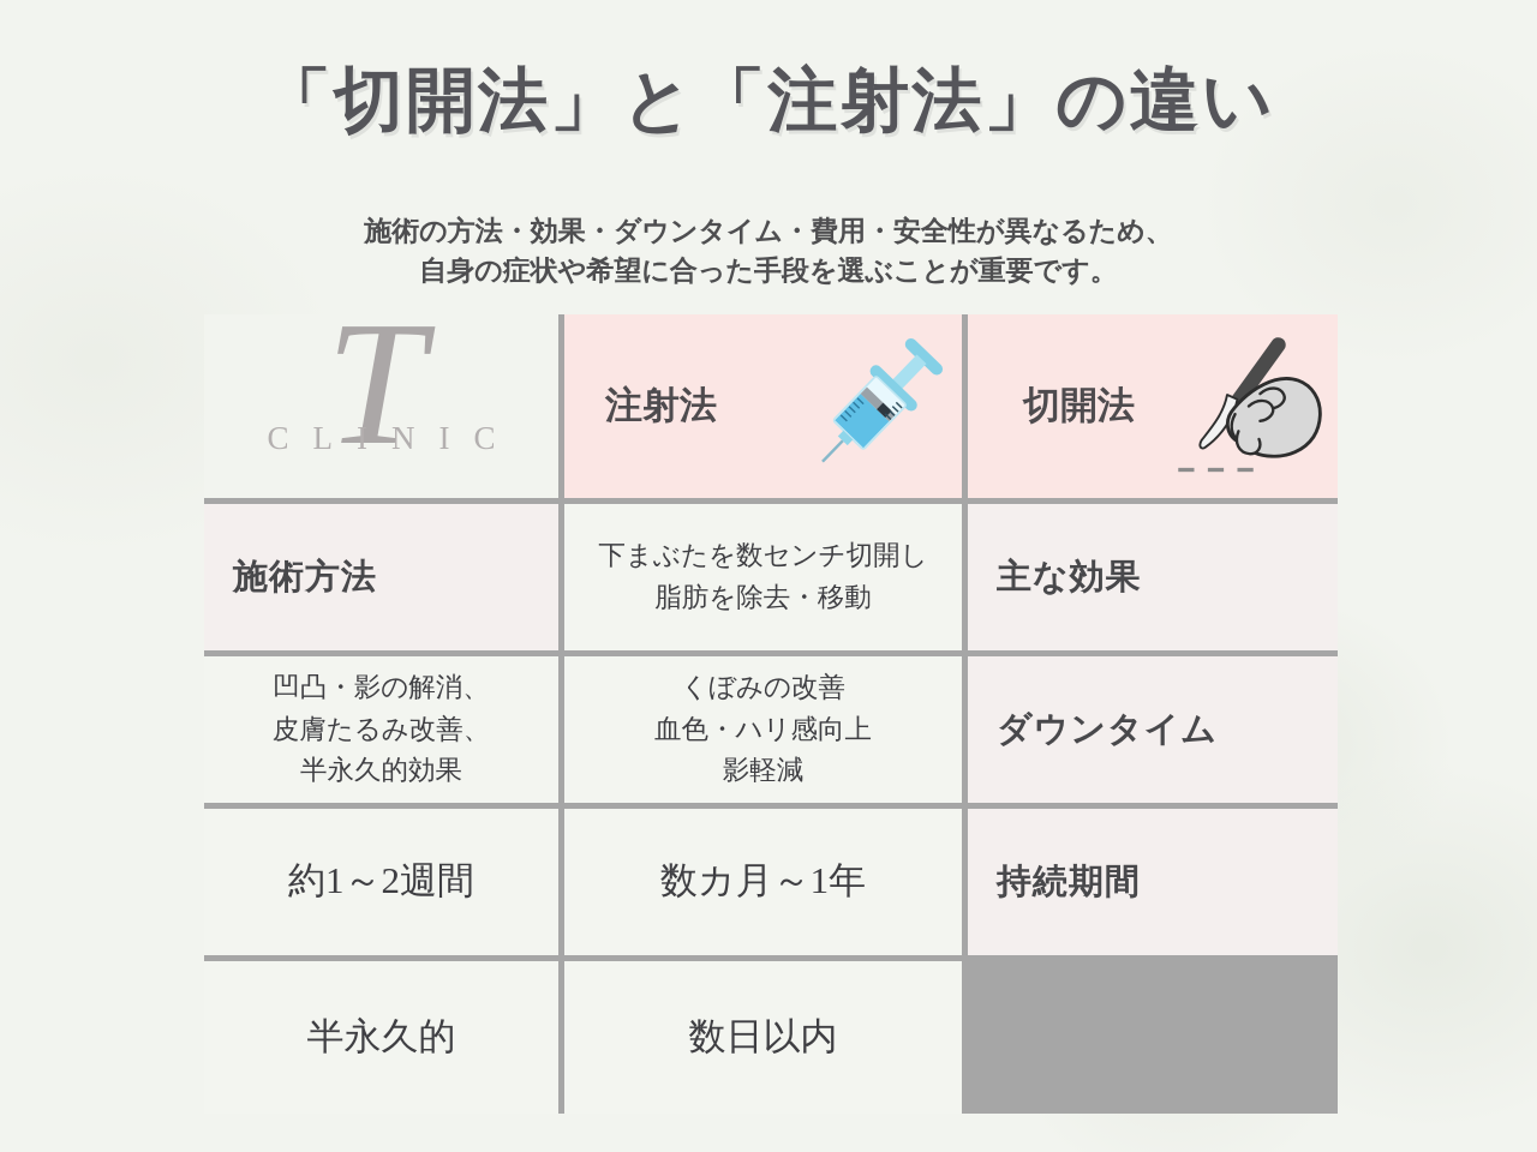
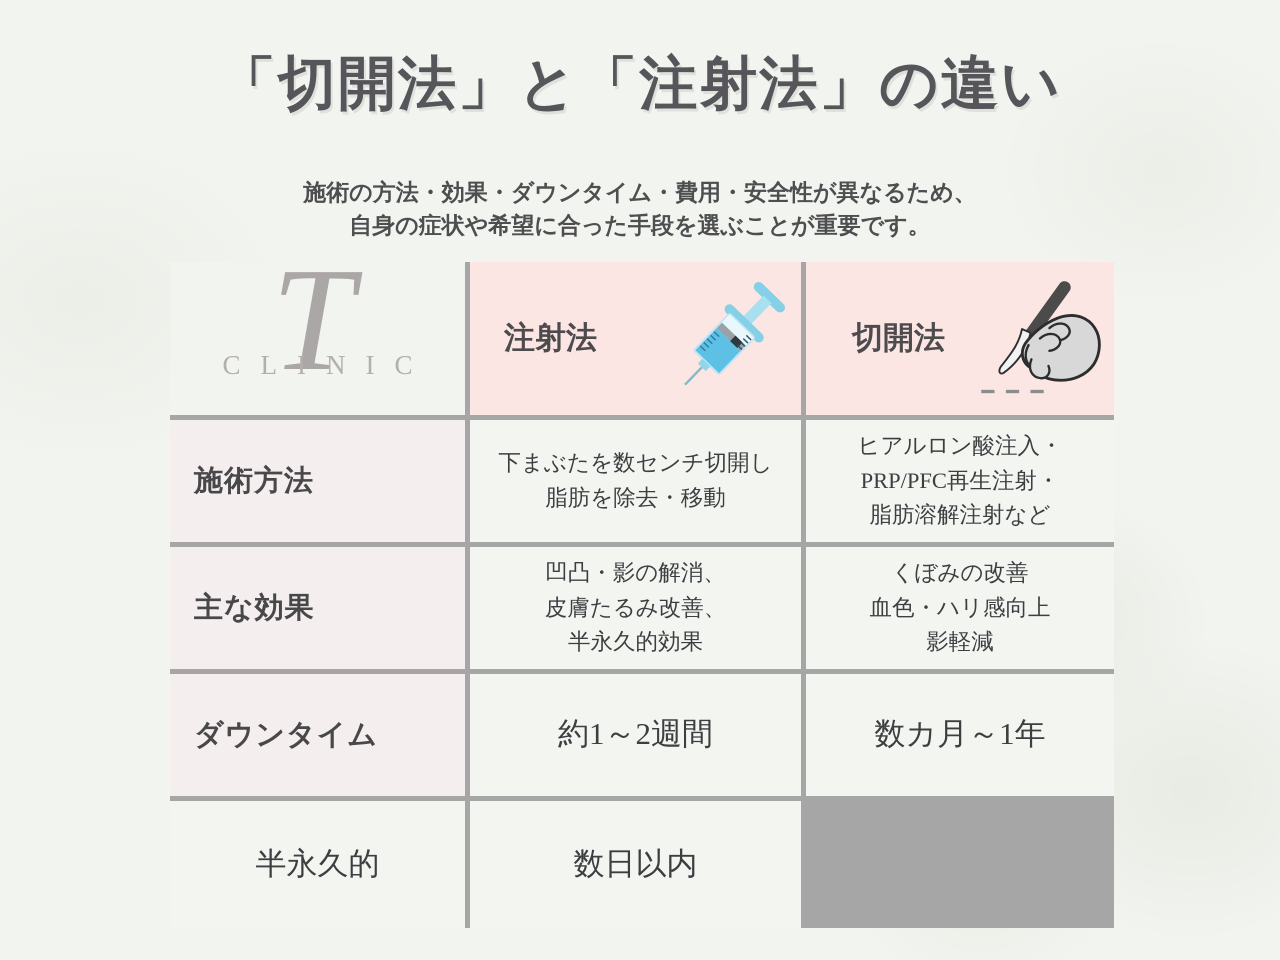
  「切開法」と「注射法」の違い
  施術の方法・効果・ダウンタイム・費用・安全性が異なるため、
  自身の症状や希望に合った手段を選ぶことが重要です。
  T
  CLINIC
  注射法
  切開法
  施術方法
  下まぶたを数センチ切開し
  脂肪を除去・移動
+ ヒアルロン酸注入・
+ PRP/PFC再生注射・
+ 脂肪溶解注射など
  主な効果
  凹凸・影の解消、
  皮膚たるみ改善、
  半永久的効果
  くぼみの改善
  血色・ハリ感向上
  影軽減
  ダウンタイム
  約1～2週間
  数カ月～1年
- 持続期間
  半永久的
  数日以内
